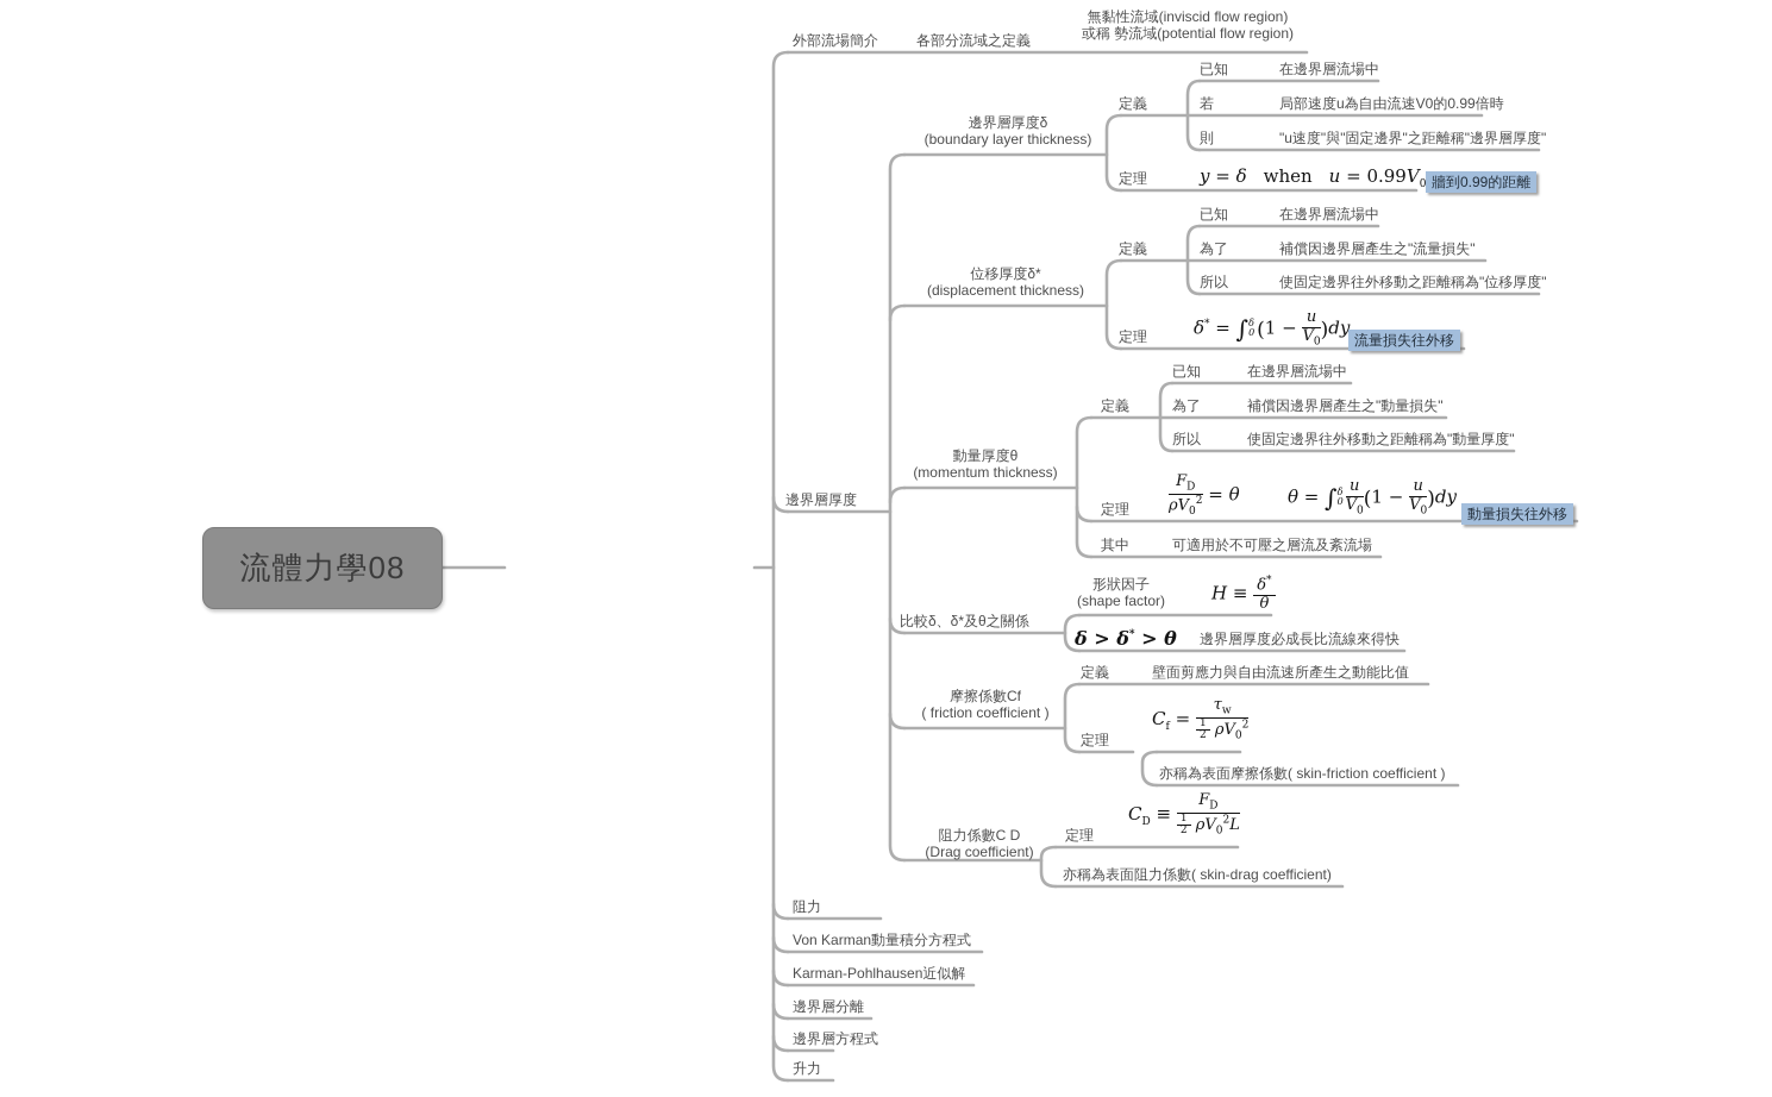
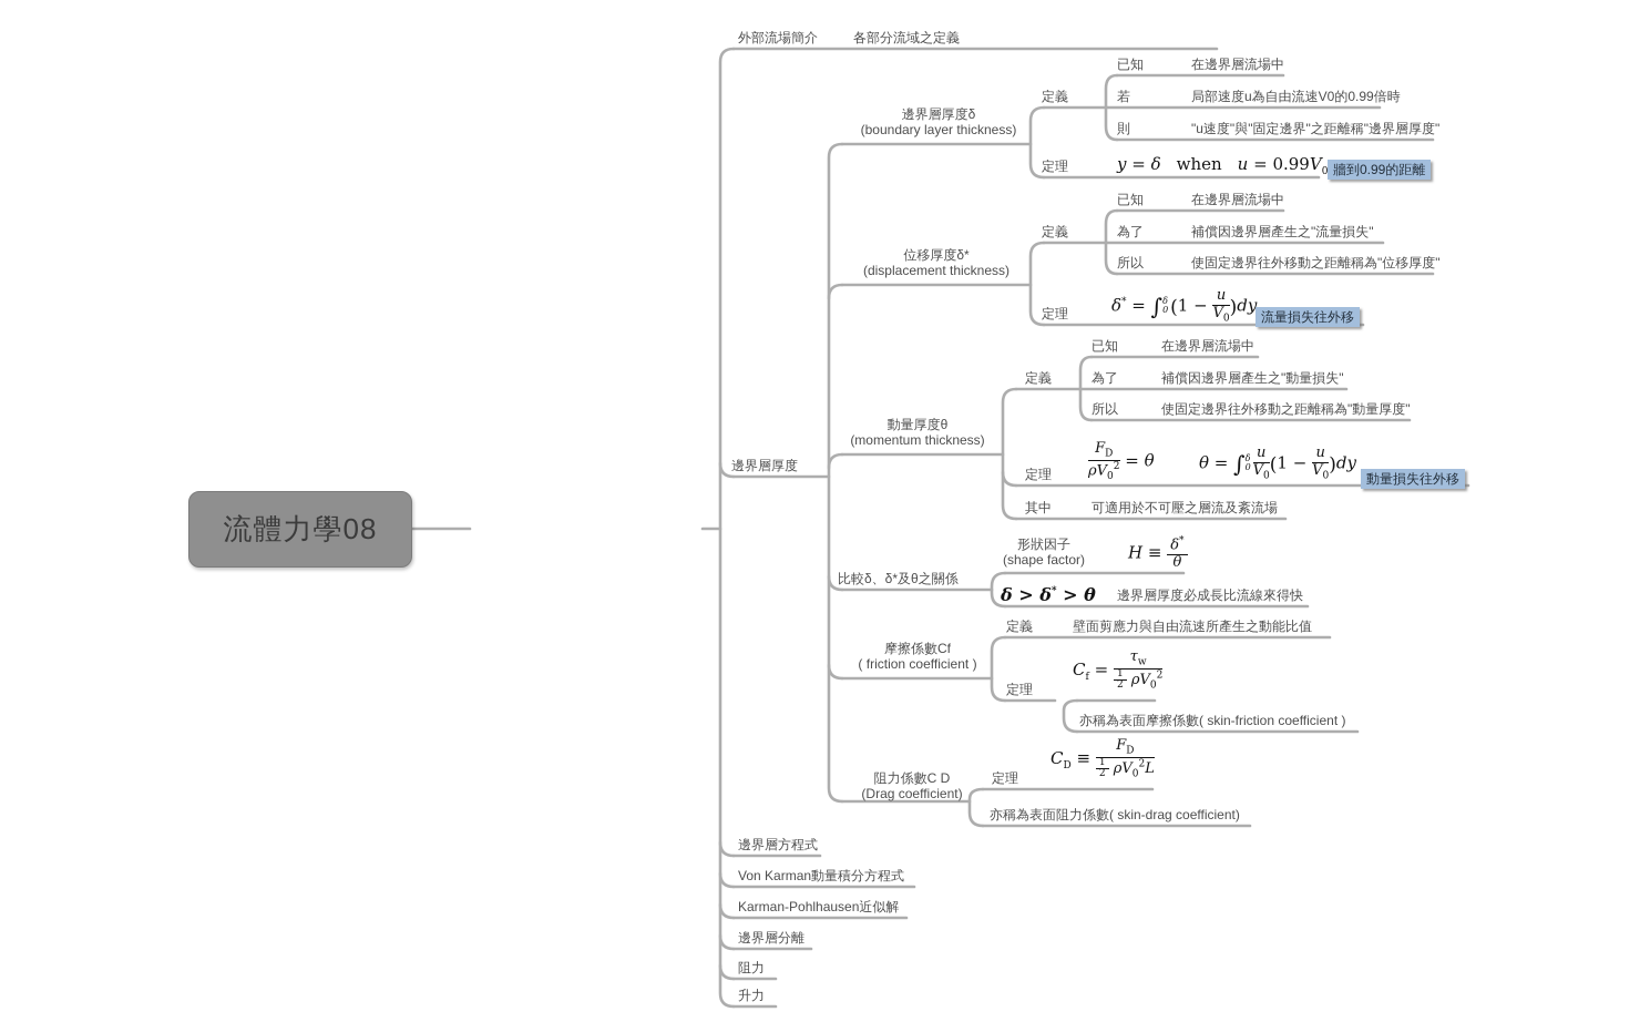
  流體力學08
  外部流場簡介
  各部分流域之定義
- 無黏性流域(inviscid flow region)
- 或稱 勢流域(potential flow region)
  邊界層厚度
  邊界層厚度δ
  (boundary layer thickness)
  定義
  已知
  在邊界層流場中
  若
  局部速度u為自由流速V0的0.99倍時
  則
  "u速度"與"固定邊界"之距離稱"邊界層厚度"
  定理
  y = δ when u = 0.99V0
  牆到0.99的距離
  位移厚度δ*
  (displacement thickness)
  定義
  已知
  在邊界層流場中
  為了
  補償因邊界層產生之"流量損失"
  所以
  使固定邊界往外移動之距離稱為"位移厚度"
  定理
  δ* = ∫
  δ
  0
  (1 −
  u
  V0
  )dy
  流量損失往外移
  動量厚度θ
  (momentum thickness)
  定義
  已知
  在邊界層流場中
  為了
  補償因邊界層產生之"動量損失"
  所以
  使固定邊界往外移動之距離稱為"動量厚度"
  定理
  FD
  ρV02
  = θ
  θ = ∫
  δ
  0
  u
  V0
  (1 −
  u
  V0
  )dy
  動量損失往外移
  其中
  可適用於不可壓之層流及紊流場
  比較δ、δ*及θ之關係
  形狀因子
  (shape factor)
  H ≡
  δ*
  θ
  δ > δ* > θ
  邊界層厚度必成長比流線來得快
  摩擦係數Cf
  ( friction coefficient )
  定義
  壁面剪應力與自由流速所產生之動能比值
  定理
  Cf =
  τw
  1
  2
  ρV02
  亦稱為表面摩擦係數( skin-friction coefficient )
  阻力係數C D
  (Drag coefficient)
  定理
  CD ≡
  FD
  1
  2
  ρV02L
  亦稱為表面阻力係數( skin-drag coefficient)
- 阻力
+ 邊界層方程式
  Von Karman動量積分方程式
  Karman-Pohlhausen近似解
  邊界層分離
- 邊界層方程式
+ 阻力
  升力
